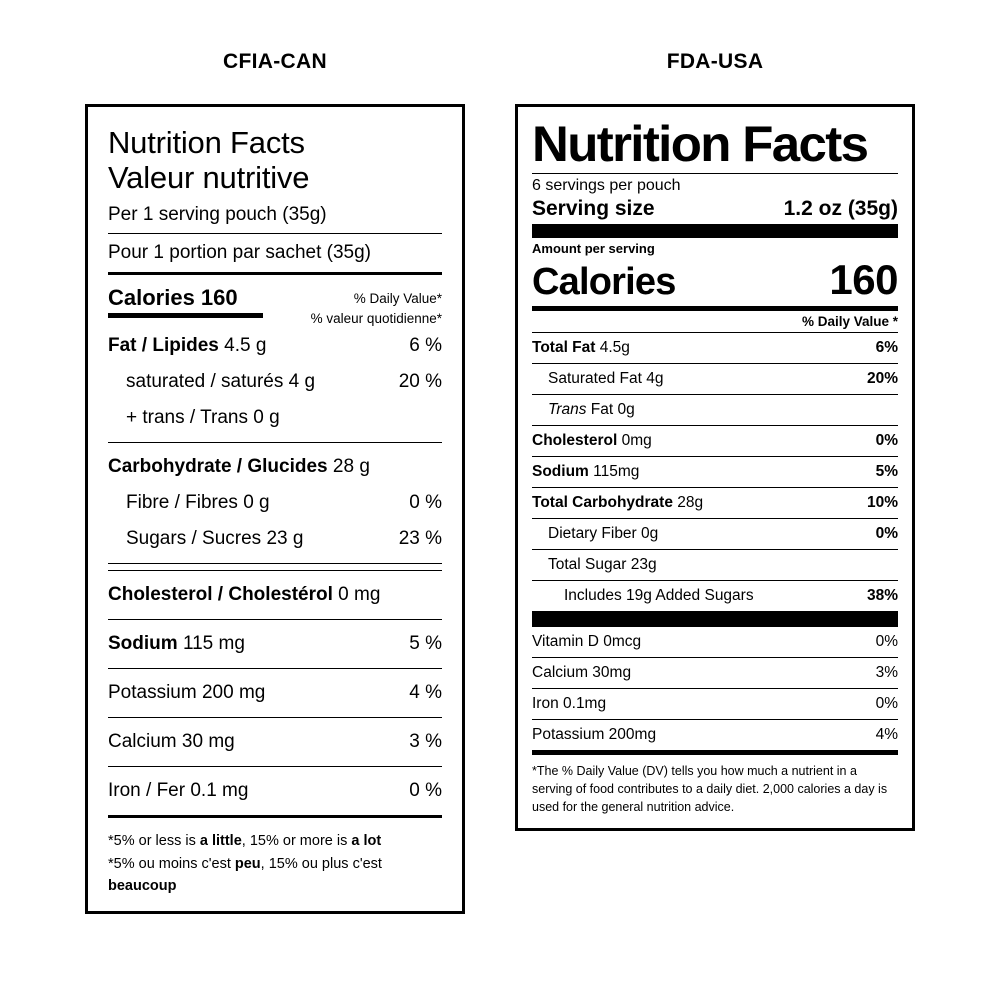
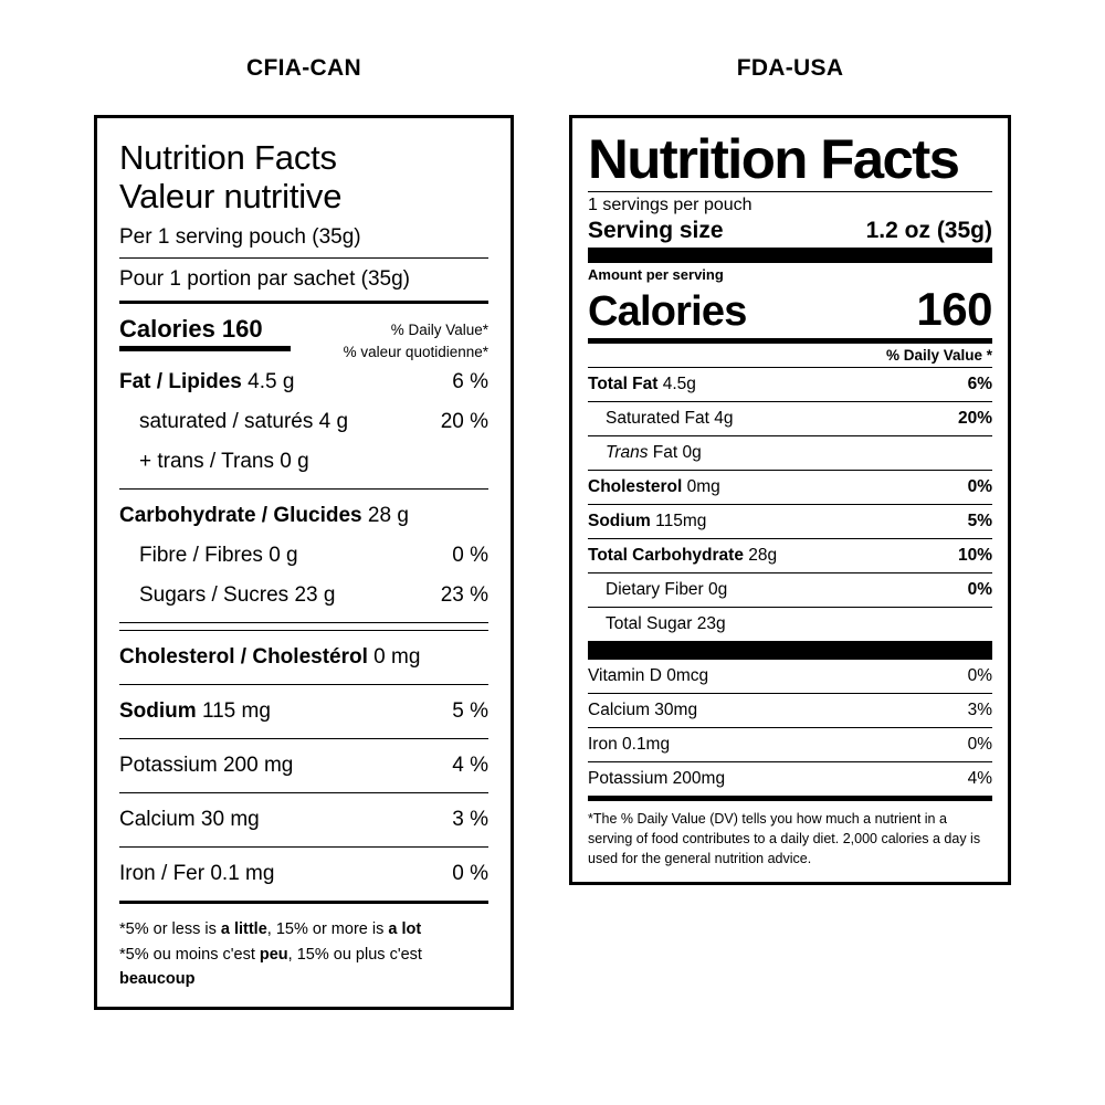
  CFIA-CAN
  Nutrition Facts
  Valeur nutritive
  Per 1 serving pouch (35g)
  Pour 1 portion par sachet (35g)
  Calories 160
  % Daily Value*
  % valeur quotidienne*
  Fat / Lipides 4.5 g
  6 %
  saturated / saturés 4 g
  20 %
  + trans / Trans 0 g
  Carbohydrate / Glucides 28 g
  Fibre / Fibres 0 g
  0 %
  Sugars / Sucres 23 g
  23 %
  Cholesterol / Cholestérol 0 mg
  Sodium 115 mg
  5 %
  Potassium 200 mg
  4 %
  Calcium 30 mg
  3 %
  Iron / Fer 0.1 mg
  0 %
  *5% or less is a little, 15% or more is a lot
  *5% ou moins c'est peu, 15% ou plus c'est beaucoup
  FDA-USA
  Nutrition Facts
- 6 servings per pouch
+ 1 servings per pouch
  Serving size
  1.2 oz (35g)
  Amount per serving
  Calories
  160
  % Daily Value *
  Total Fat 4.5g
  6%
  Saturated Fat 4g
  20%
  Trans Fat 0g
  Cholesterol 0mg
  0%
  Sodium 115mg
  5%
  Total Carbohydrate 28g
  10%
  Dietary Fiber 0g
  0%
  Total Sugar 23g
- Includes 19g Added Sugars
- 38%
  Vitamin D 0mcg
  0%
  Calcium 30mg
  3%
  Iron 0.1mg
  0%
  Potassium 200mg
  4%
  *The % Daily Value (DV) tells you how much a nutrient in a serving of food contributes to a daily diet. 2,000 calories a day is used for the general nutrition advice.
